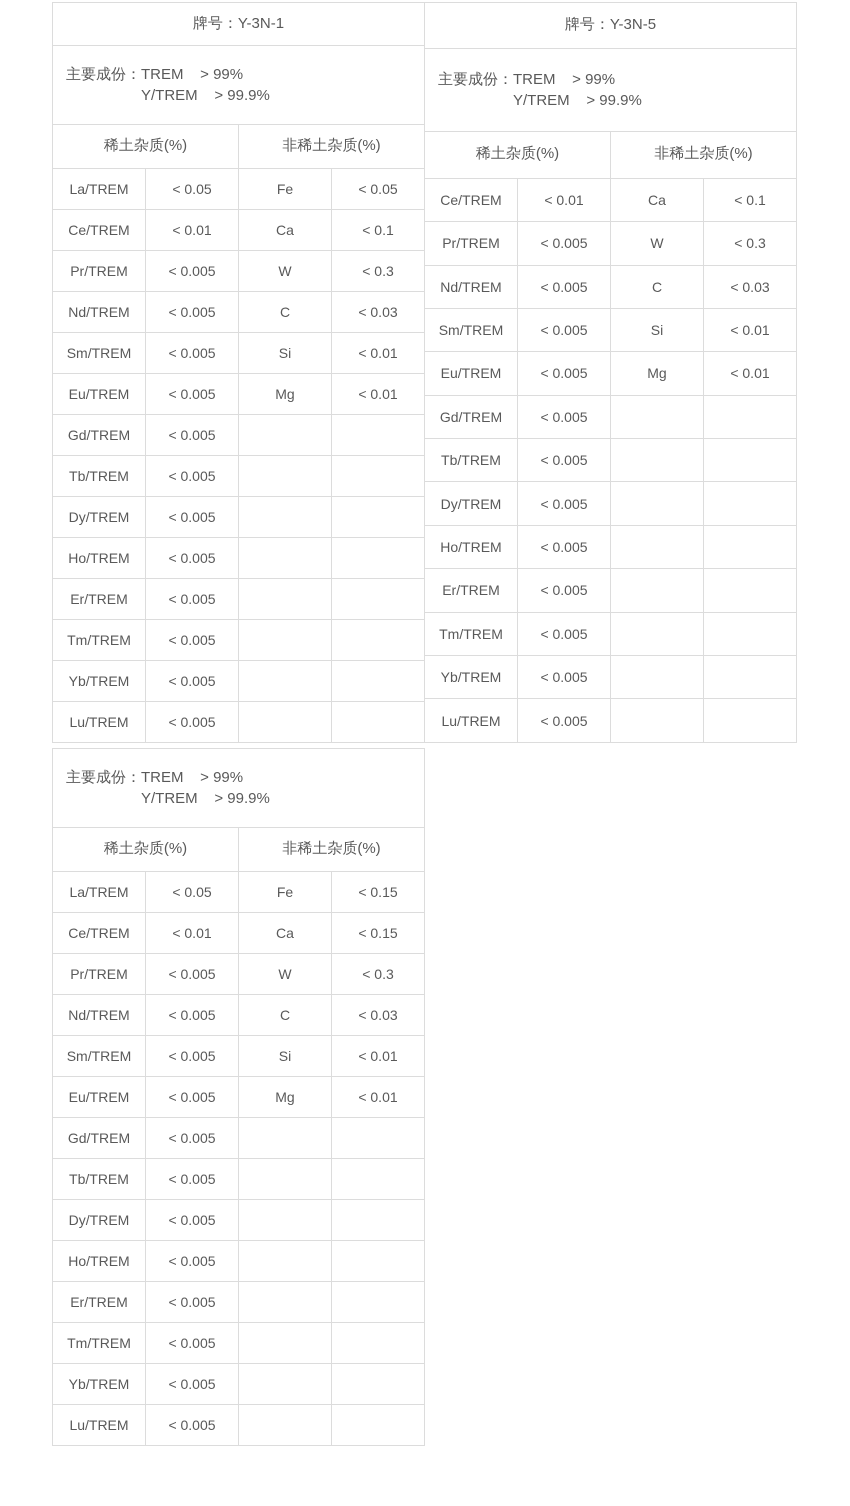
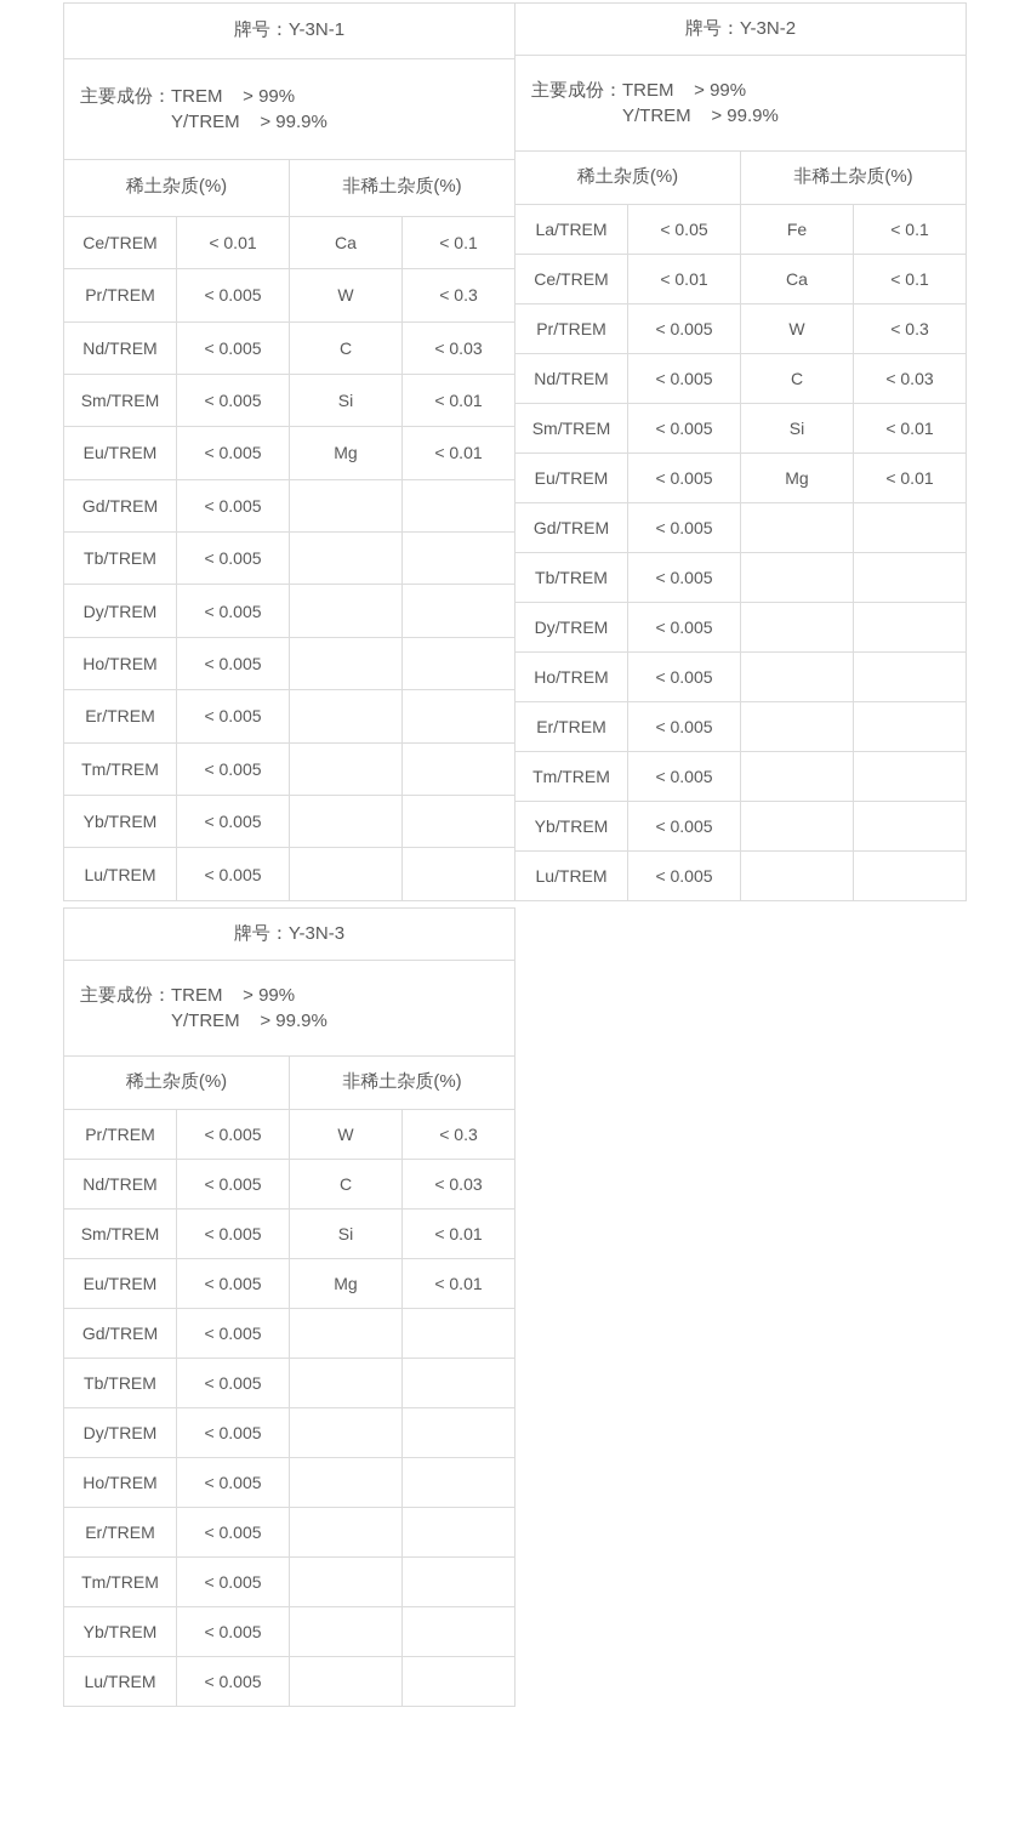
  牌号：Y-3N-1
  主要成份： TREM > 99% Y/TREM > 99.9%
  稀土杂质(%)	非稀土杂质(%)
- La/TREM	< 0.05	Fe	< 0.05
  Ce/TREM	< 0.01	Ca	< 0.1
  Pr/TREM	< 0.005	W	< 0.3
  Nd/TREM	< 0.005	C	< 0.03
  Sm/TREM	< 0.005	Si	< 0.01
  Eu/TREM	< 0.005	Mg	< 0.01
  Gd/TREM	< 0.005
  Tb/TREM	< 0.005
  Dy/TREM	< 0.005
  Ho/TREM	< 0.005
  Er/TREM	< 0.005
  Tm/TREM	< 0.005
  Yb/TREM	< 0.005
  Lu/TREM	< 0.005
- 牌号：Y-3N-5
+ 牌号：Y-3N-2
  主要成份： TREM > 99% Y/TREM > 99.9%
  稀土杂质(%)	非稀土杂质(%)
+ La/TREM	< 0.05	Fe	< 0.1
  Ce/TREM	< 0.01	Ca	< 0.1
  Pr/TREM	< 0.005	W	< 0.3
  Nd/TREM	< 0.005	C	< 0.03
  Sm/TREM	< 0.005	Si	< 0.01
  Eu/TREM	< 0.005	Mg	< 0.01
  Gd/TREM	< 0.005
  Tb/TREM	< 0.005
  Dy/TREM	< 0.005
  Ho/TREM	< 0.005
  Er/TREM	< 0.005
  Tm/TREM	< 0.005
  Yb/TREM	< 0.005
  Lu/TREM	< 0.005
+ 牌号：Y-3N-3
  主要成份： TREM > 99% Y/TREM > 99.9%
  稀土杂质(%)	非稀土杂质(%)
- La/TREM	< 0.05	Fe	< 0.15
- Ce/TREM	< 0.01	Ca	< 0.15
  Pr/TREM	< 0.005	W	< 0.3
  Nd/TREM	< 0.005	C	< 0.03
  Sm/TREM	< 0.005	Si	< 0.01
  Eu/TREM	< 0.005	Mg	< 0.01
  Gd/TREM	< 0.005
  Tb/TREM	< 0.005
  Dy/TREM	< 0.005
  Ho/TREM	< 0.005
  Er/TREM	< 0.005
  Tm/TREM	< 0.005
  Yb/TREM	< 0.005
  Lu/TREM	< 0.005
